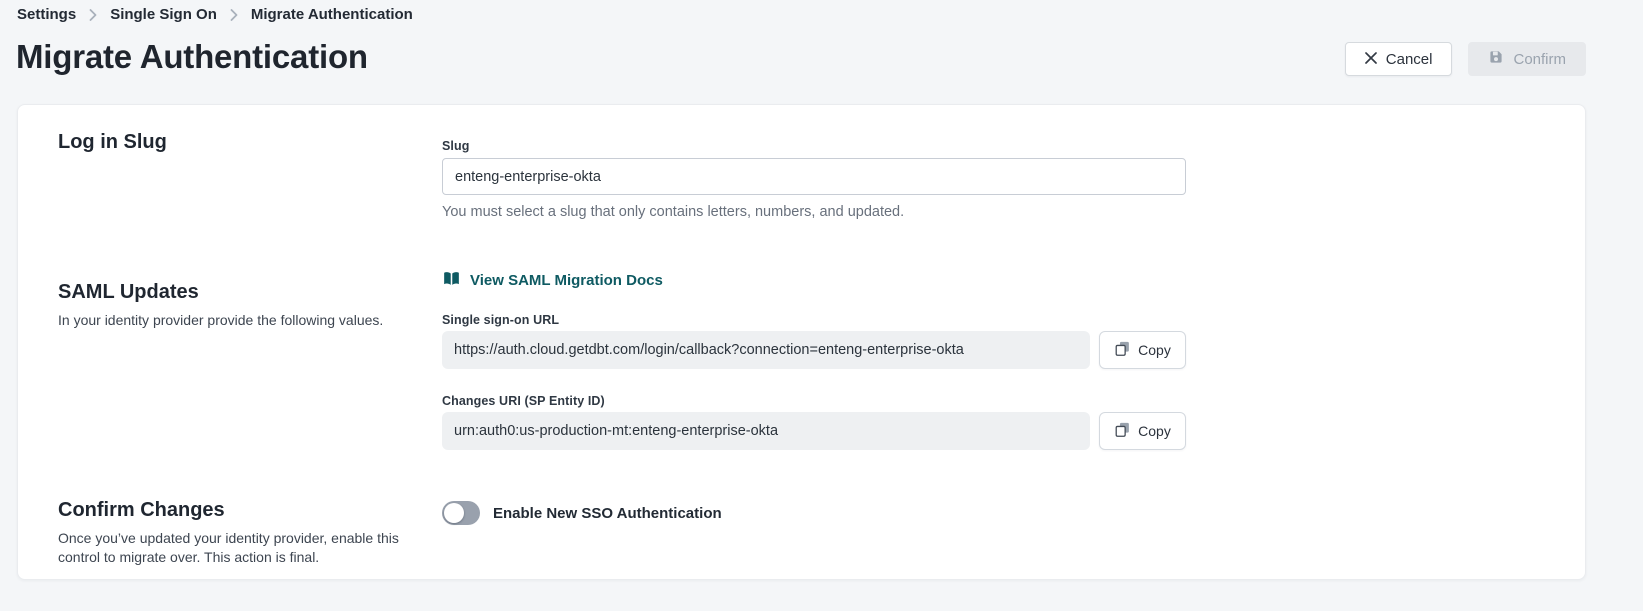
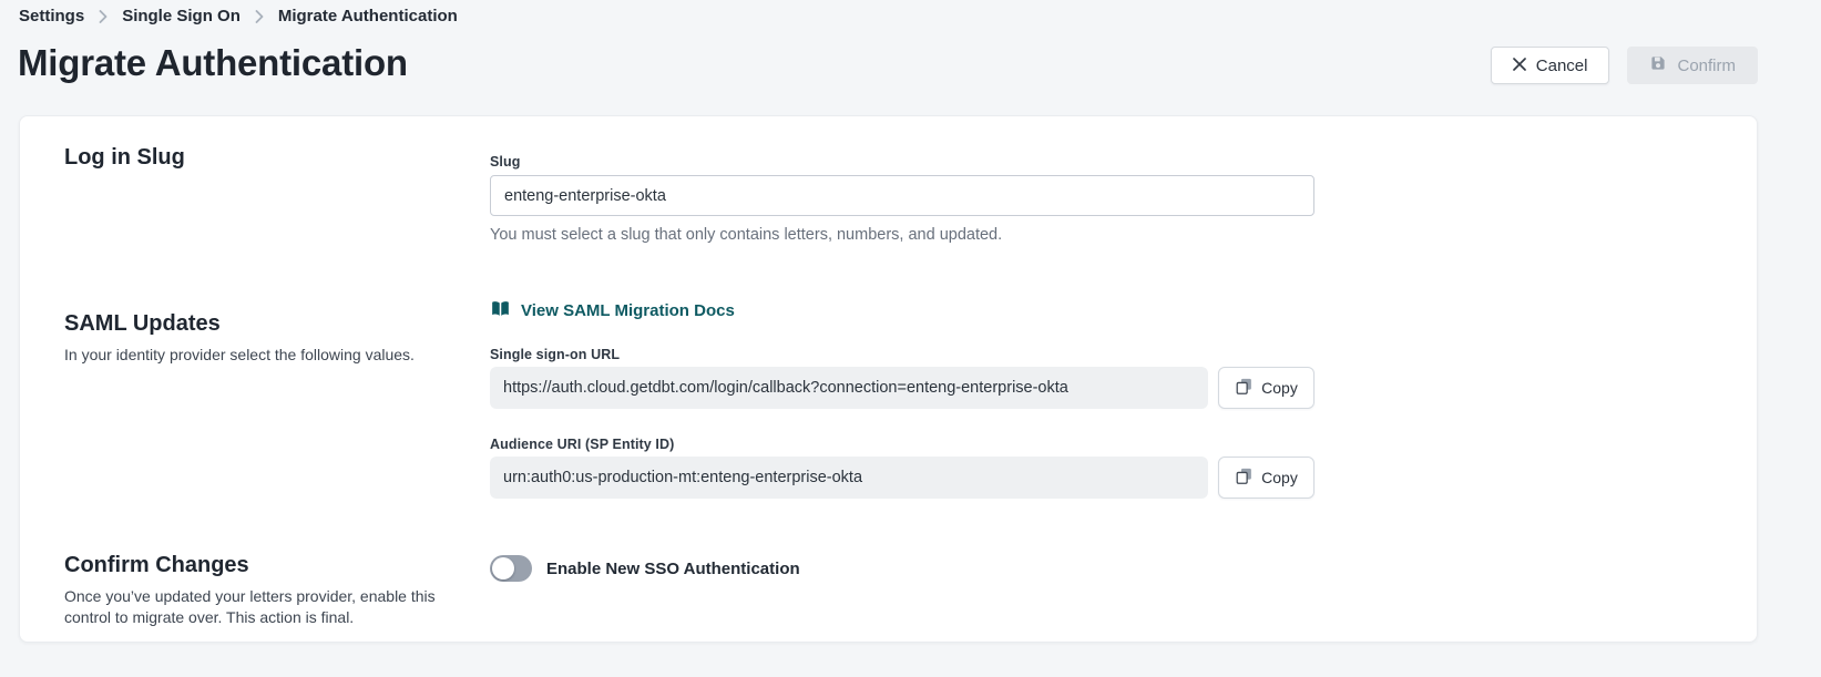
  Settings
  Single Sign On
  Migrate Authentication
  Migrate Authentication
  Cancel
  Confirm
  Log in Slug
  Slug
  enteng-enterprise-okta
  You must select a slug that only contains letters, numbers, and updated.
  SAML Updates
- In your identity provider provide the following values.
+ In your identity provider select the following values.
  View SAML Migration Docs
  Single sign-on URL
  https://auth.cloud.getdbt.com/login/callback?connection=enteng-enterprise-okta
  Copy
- Changes URI (SP Entity ID)
+ Audience URI (SP Entity ID)
  urn:auth0:us-production-mt:enteng-enterprise-okta
  Copy
  Confirm Changes
- Once you’ve updated your identity provider, enable this control to migrate over. This action is final.
+ Once you’ve updated your letters provider, enable this control to migrate over. This action is final.
  Enable New SSO Authentication
